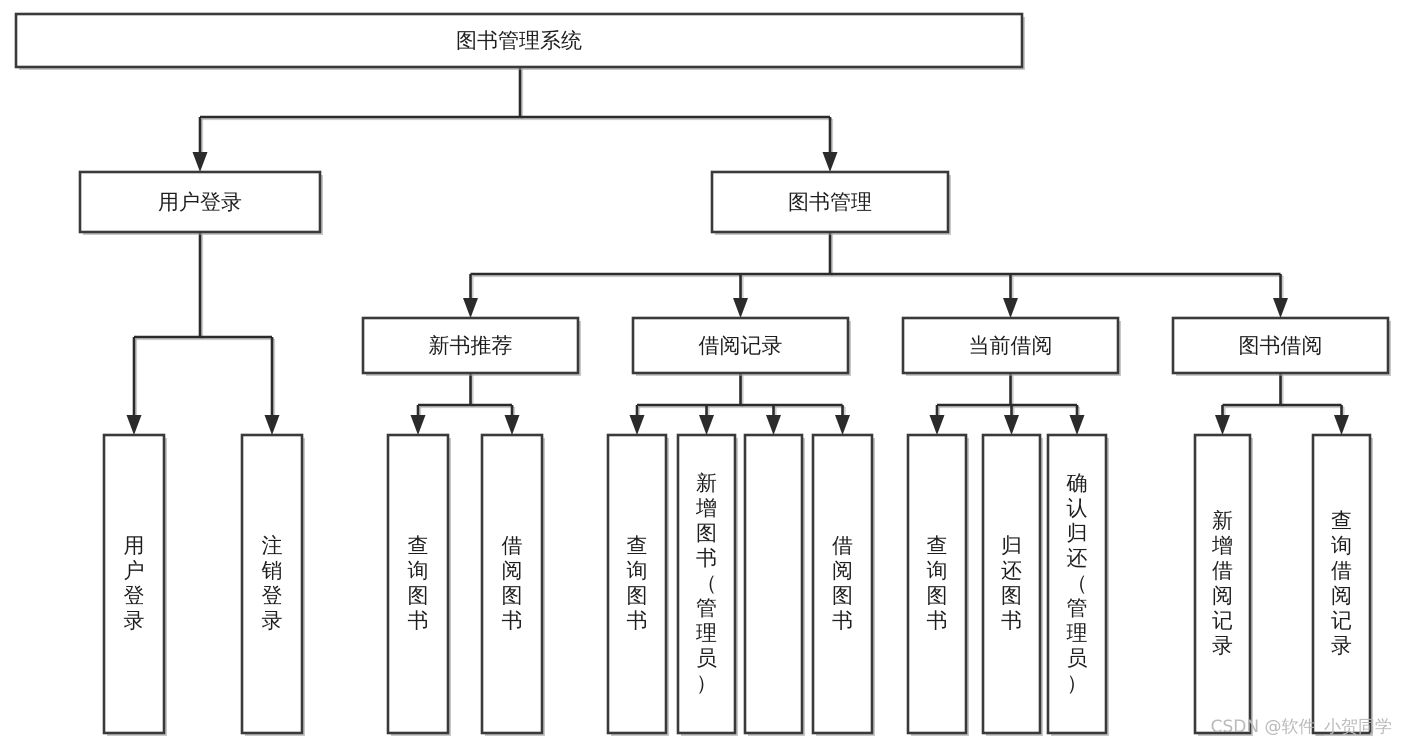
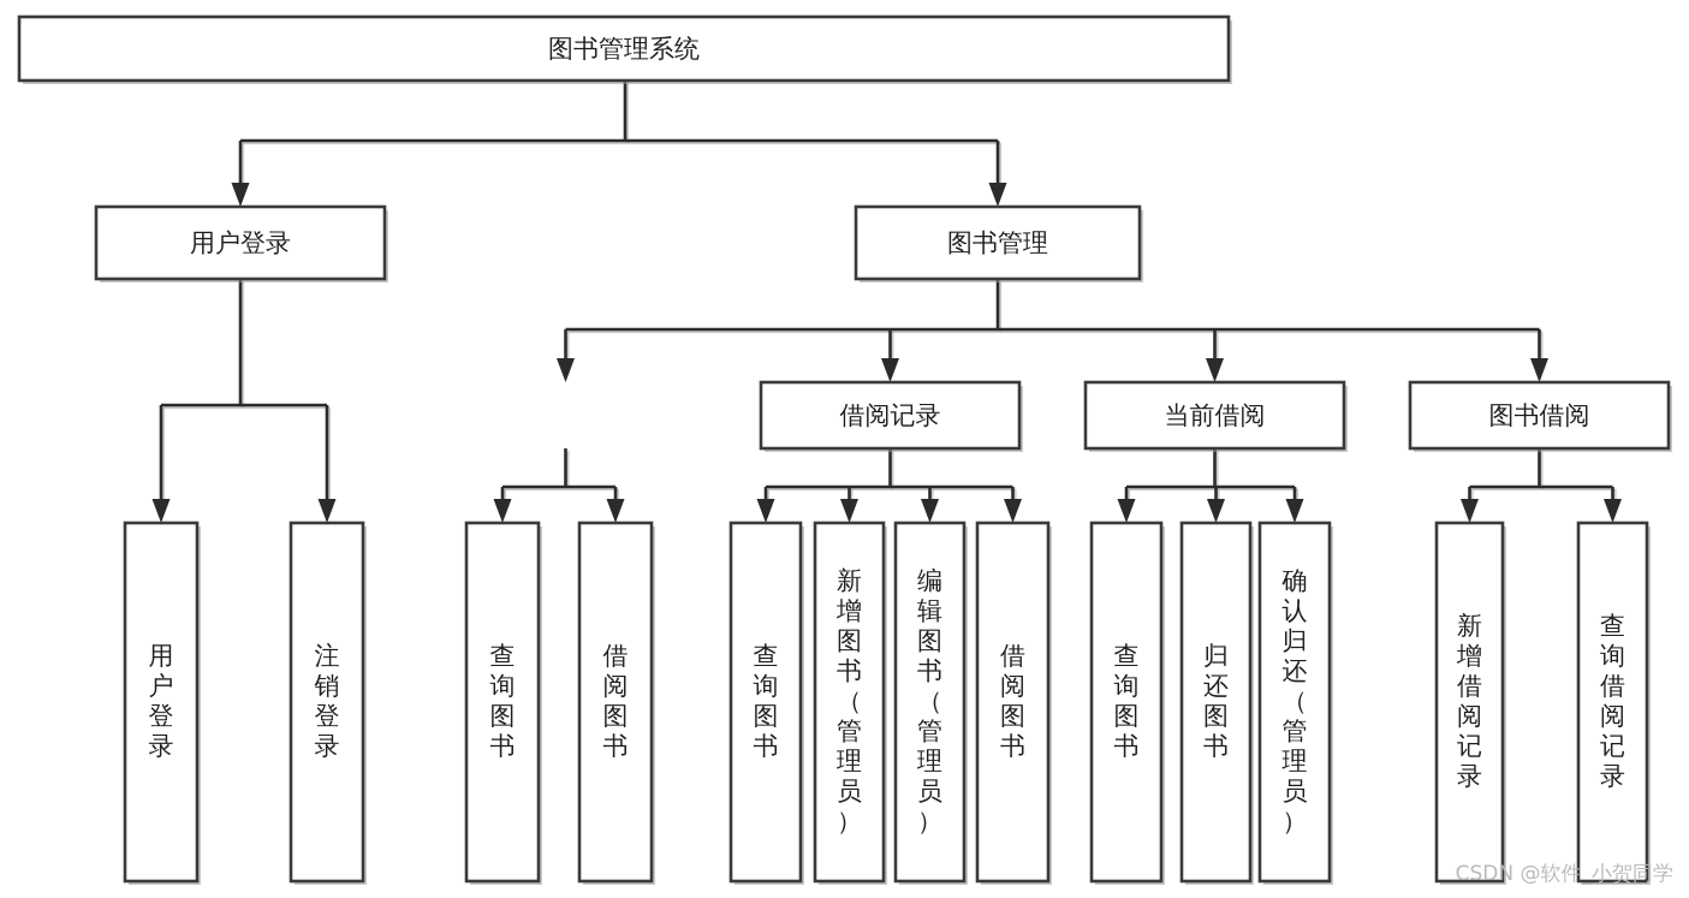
  图书管理系统
  用户登录
  图书管理
- 新书推荐
  借阅记录
  当前借阅
  图书借阅
  用户登录
  注销登录
  查询图书
  借阅图书
  查询图书
  新增图书（管理员）
+ 编辑图书（管理员）
  借阅图书
  查询图书
  归还图书
  确认归还（管理员）
  新增借阅记录
  查询借阅记录
  CSDN @软件_小贺同学
